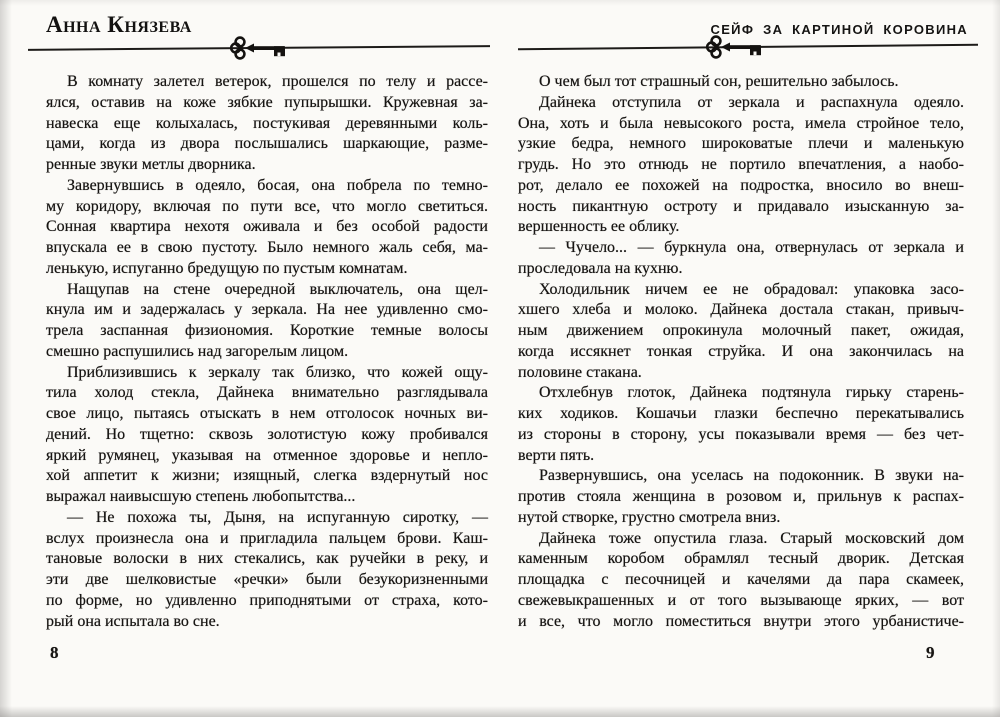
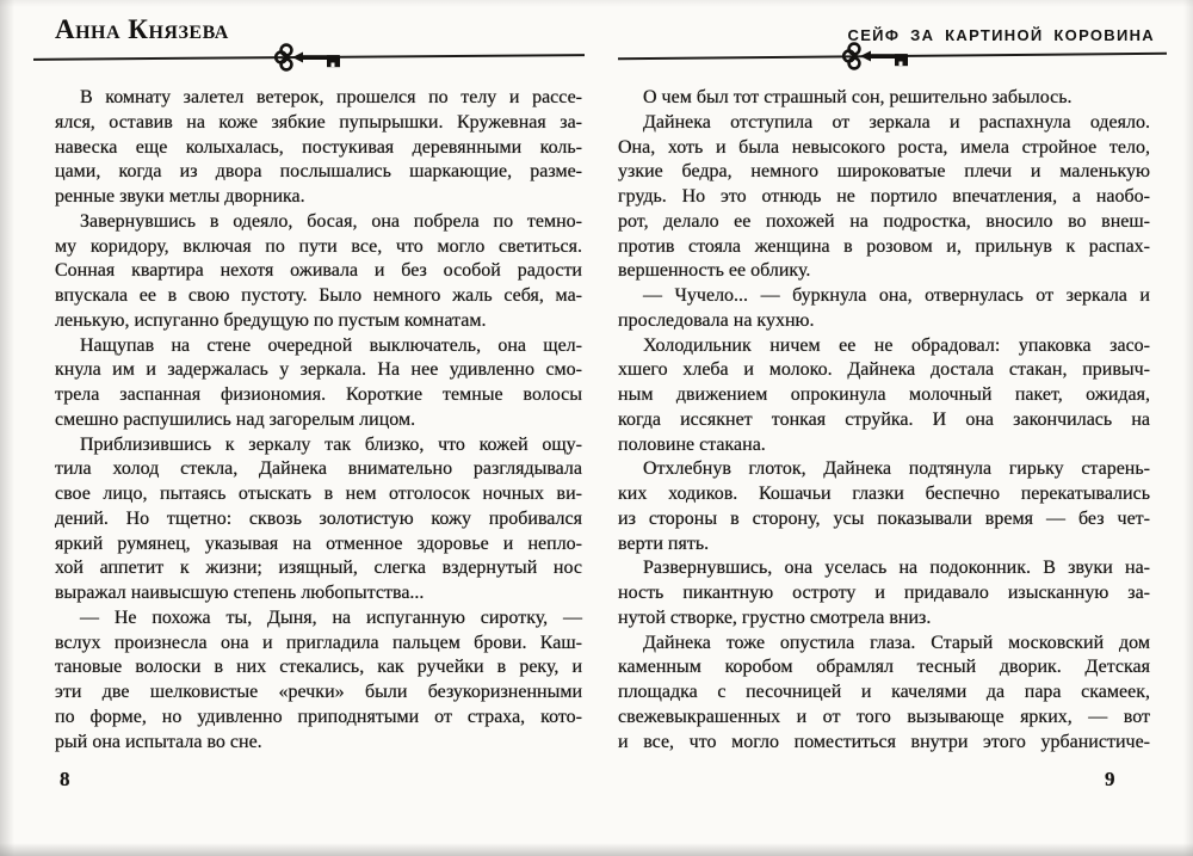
  Анна Князева
  В комнату залетел ветерок, прошелся по телу и рассе-
  ялся, оставив на коже зябкие пупырышки. Кружевная за-
  навеска еще колыхалась, постукивая деревянными коль-
  цами, когда из двора послышались шаркающие, разме-
  ренные звуки метлы дворника.
  Завернувшись в одеяло, босая, она побрела по темно-
  му коридору, включая по пути все, что могло светиться.
  Сонная квартира нехотя оживала и без особой радости
  впускала ее в свою пустоту. Было немного жаль себя, ма-
  ленькую, испуганно бредущую по пустым комнатам.
  Нащупав на стене очередной выключатель, она щел-
  кнула им и задержалась у зеркала. На нее удивленно смо-
  трела заспанная физиономия. Короткие темные волосы
  смешно распушились над загорелым лицом.
  Приблизившись к зеркалу так близко, что кожей ощу-
  тила холод стекла, Дайнека внимательно разглядывала
  свое лицо, пытаясь отыскать в нем отголосок ночных ви-
  дений. Но тщетно: сквозь золотистую кожу пробивался
  яркий румянец, указывая на отменное здоровье и непло-
  хой аппетит к жизни; изящный, слегка вздернутый нос
  выражал наивысшую степень любопытства...
  — Не похожа ты, Дыня, на испуганную сиротку, —
  вслух произнесла она и пригладила пальцем брови. Каш-
  тановые волоски в них стекались, как ручейки в реку, и
  эти две шелковистые «речки» были безукоризненными
  по форме, но удивленно приподнятыми от страха, кото-
  рый она испытала во сне.
  8
  СЕЙФ ЗА КАРТИНОЙ КОРОВИНА
  О чем был тот страшный сон, решительно забылось.
  Дайнека отступила от зеркала и распахнула одеяло.
  Она, хоть и была невысокого роста, имела стройное тело,
  узкие бедра, немного широковатые плечи и маленькую
  грудь. Но это отнюдь не портило впечатления, а наобо-
  рот, делало ее похожей на подростка, вносило во внеш-
- ность пикантную остроту и придавало изысканную за-
+ против стояла женщина в розовом и, прильнув к распах-
  вершенность ее облику.
  — Чучело... — буркнула она, отвернулась от зеркала и
  проследовала на кухню.
  Холодильник ничем ее не обрадовал: упаковка засо-
  хшего хлеба и молоко. Дайнека достала стакан, привыч-
  ным движением опрокинула молочный пакет, ожидая,
  когда иссякнет тонкая струйка. И она закончилась на
  половине стакана.
  Отхлебнув глоток, Дайнека подтянула гирьку старень-
  ких ходиков. Кошачьи глазки беспечно перекатывались
  из стороны в сторону, усы показывали время — без чет-
  верти пять.
  Развернувшись, она уселась на подоконник. В звуки на-
- против стояла женщина в розовом и, прильнув к распах-
+ ность пикантную остроту и придавало изысканную за-
  нутой створке, грустно смотрела вниз.
  Дайнека тоже опустила глаза. Старый московский дом
  каменным коробом обрамлял тесный дворик. Детская
  площадка с песочницей и качелями да пара скамеек,
  свежевыкрашенных и от того вызывающе ярких, — вот
  и все, что могло поместиться внутри этого урбанистиче-
  9
